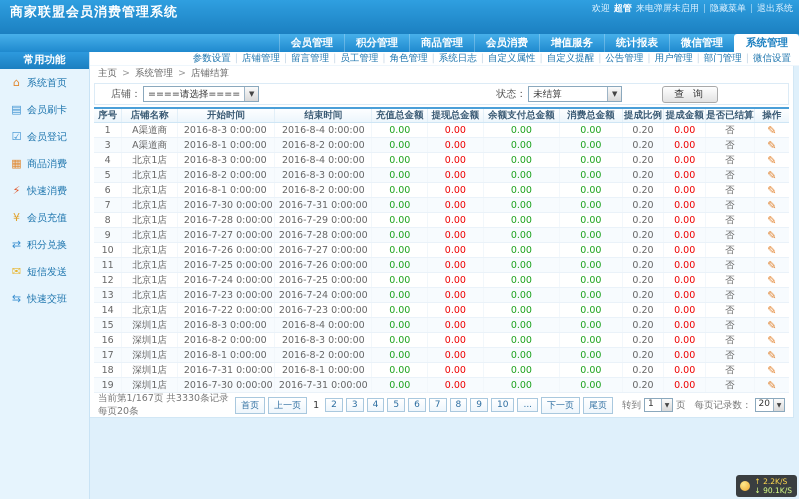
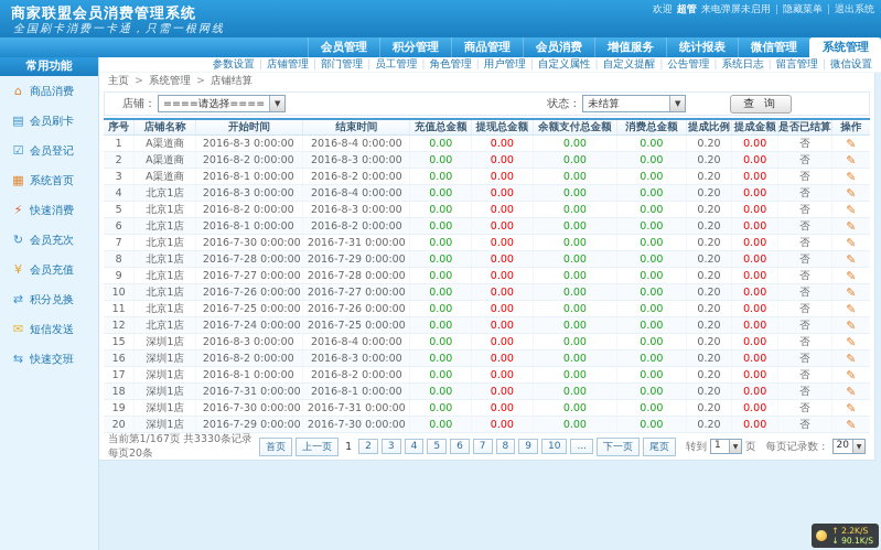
  商家联盟会员消费管理系统
+ 全国刷卡消费一卡通，只需一根网线
  欢迎
  超管
  来电弹屏未启用
  |
  隐藏菜单
  |
  退出系统
  会员管理
  积分管理
  商品管理
  会员消费
  增值服务
  统计报表
  微信管理
  系统管理
  常用功能
  ⌂
- 系统首页
+ 商品消费
  ▤
  会员刷卡
  ☑
  会员登记
  ▦
- 商品消费
+ 系统首页
  ⚡
  快速消费
+ ↻
+ 会员充次
  ¥
  会员充值
  ⇄
  积分兑换
  ✉
  短信发送
  ⇆
  快速交班
  参数设置
  |
  店铺管理
  |
- 留言管理
+ 部门管理
  |
  员工管理
  |
  角色管理
  |
- 系统日志
+ 用户管理
  |
  自定义属性
  |
  自定义提醒
  |
  公告管理
  |
- 用户管理
+ 系统日志
  |
- 部门管理
+ 留言管理
  |
  微信设置
  主页
  >
  系统管理
  >
  店铺结算
  店铺：
  ====请选择====
  ▼
  状态：
  未结算
  ▼
  查 询
  序号	店铺名称	开始时间	结束时间	充值总金额	提现总金额	余额支付总金额	消费总金额	提成比例	提成金额	是否已结算	操作
  1	A渠道商	2016-8-3 0:00:00	2016-8-4 0:00:00	0.00	0.00	0.00	0.00	0.20	0.00	否	✎
+ 2	A渠道商	2016-8-2 0:00:00	2016-8-3 0:00:00	0.00	0.00	0.00	0.00	0.20	0.00	否	✎
  3	A渠道商	2016-8-1 0:00:00	2016-8-2 0:00:00	0.00	0.00	0.00	0.00	0.20	0.00	否	✎
  4	北京1店	2016-8-3 0:00:00	2016-8-4 0:00:00	0.00	0.00	0.00	0.00	0.20	0.00	否	✎
  5	北京1店	2016-8-2 0:00:00	2016-8-3 0:00:00	0.00	0.00	0.00	0.00	0.20	0.00	否	✎
  6	北京1店	2016-8-1 0:00:00	2016-8-2 0:00:00	0.00	0.00	0.00	0.00	0.20	0.00	否	✎
  7	北京1店	2016-7-30 0:00:00	2016-7-31 0:00:00	0.00	0.00	0.00	0.00	0.20	0.00	否	✎
  8	北京1店	2016-7-28 0:00:00	2016-7-29 0:00:00	0.00	0.00	0.00	0.00	0.20	0.00	否	✎
  9	北京1店	2016-7-27 0:00:00	2016-7-28 0:00:00	0.00	0.00	0.00	0.00	0.20	0.00	否	✎
  10	北京1店	2016-7-26 0:00:00	2016-7-27 0:00:00	0.00	0.00	0.00	0.00	0.20	0.00	否	✎
  11	北京1店	2016-7-25 0:00:00	2016-7-26 0:00:00	0.00	0.00	0.00	0.00	0.20	0.00	否	✎
  12	北京1店	2016-7-24 0:00:00	2016-7-25 0:00:00	0.00	0.00	0.00	0.00	0.20	0.00	否	✎
- 13	北京1店	2016-7-23 0:00:00	2016-7-24 0:00:00	0.00	0.00	0.00	0.00	0.20	0.00	否	✎
- 14	北京1店	2016-7-22 0:00:00	2016-7-23 0:00:00	0.00	0.00	0.00	0.00	0.20	0.00	否	✎
  15	深圳1店	2016-8-3 0:00:00	2016-8-4 0:00:00	0.00	0.00	0.00	0.00	0.20	0.00	否	✎
  16	深圳1店	2016-8-2 0:00:00	2016-8-3 0:00:00	0.00	0.00	0.00	0.00	0.20	0.00	否	✎
  17	深圳1店	2016-8-1 0:00:00	2016-8-2 0:00:00	0.00	0.00	0.00	0.00	0.20	0.00	否	✎
  18	深圳1店	2016-7-31 0:00:00	2016-8-1 0:00:00	0.00	0.00	0.00	0.00	0.20	0.00	否	✎
  19	深圳1店	2016-7-30 0:00:00	2016-7-31 0:00:00	0.00	0.00	0.00	0.00	0.20	0.00	否	✎
+ 20	深圳1店	2016-7-29 0:00:00	2016-7-30 0:00:00	0.00	0.00	0.00	0.00	0.20	0.00	否	✎
  当前第1/167页 共3330条记录 每页20条
  首页
  上一页
  1
  2
  3
  4
  5
  6
  7
  8
  9
  10
  ...
  下一页
  尾页
  转到
  1
  页
  每页记录数：
  20
  ↑ 2.2K/S
  ↓ 90.1K/S
